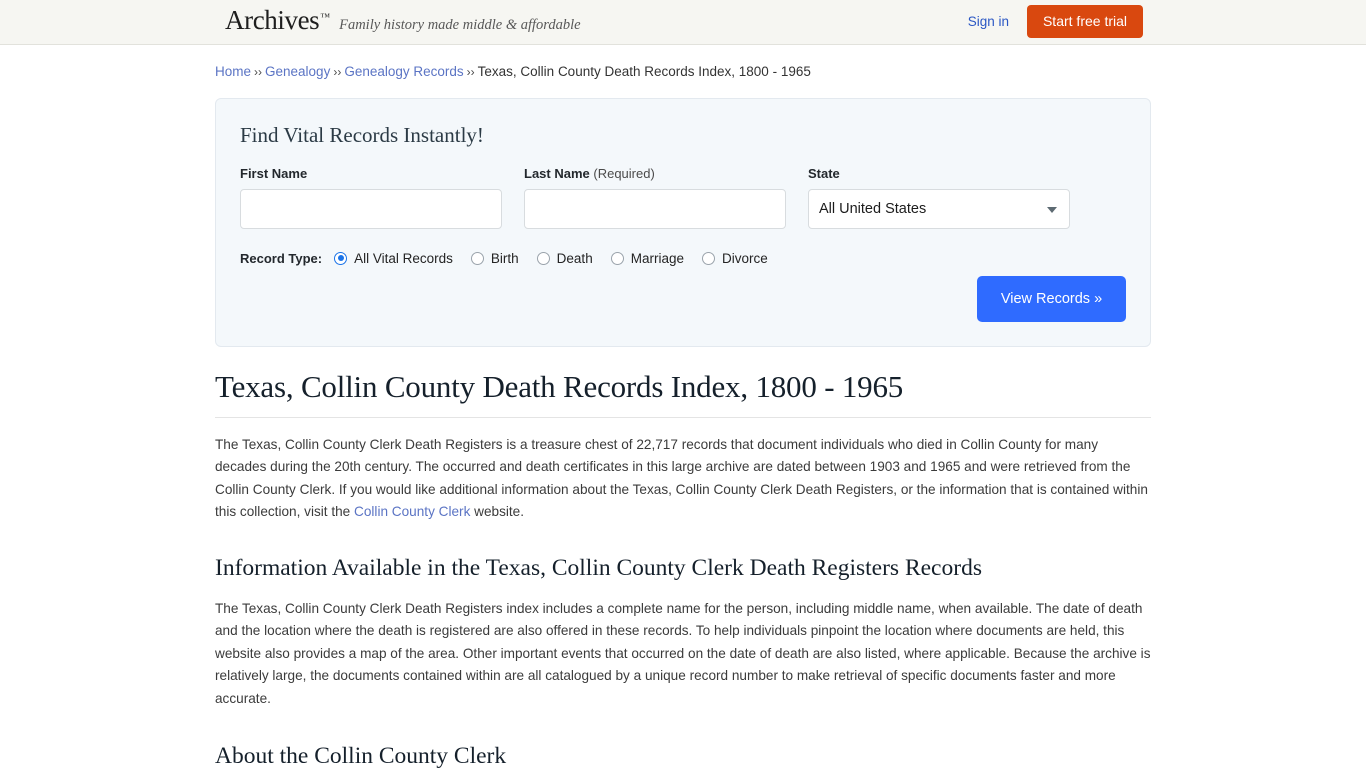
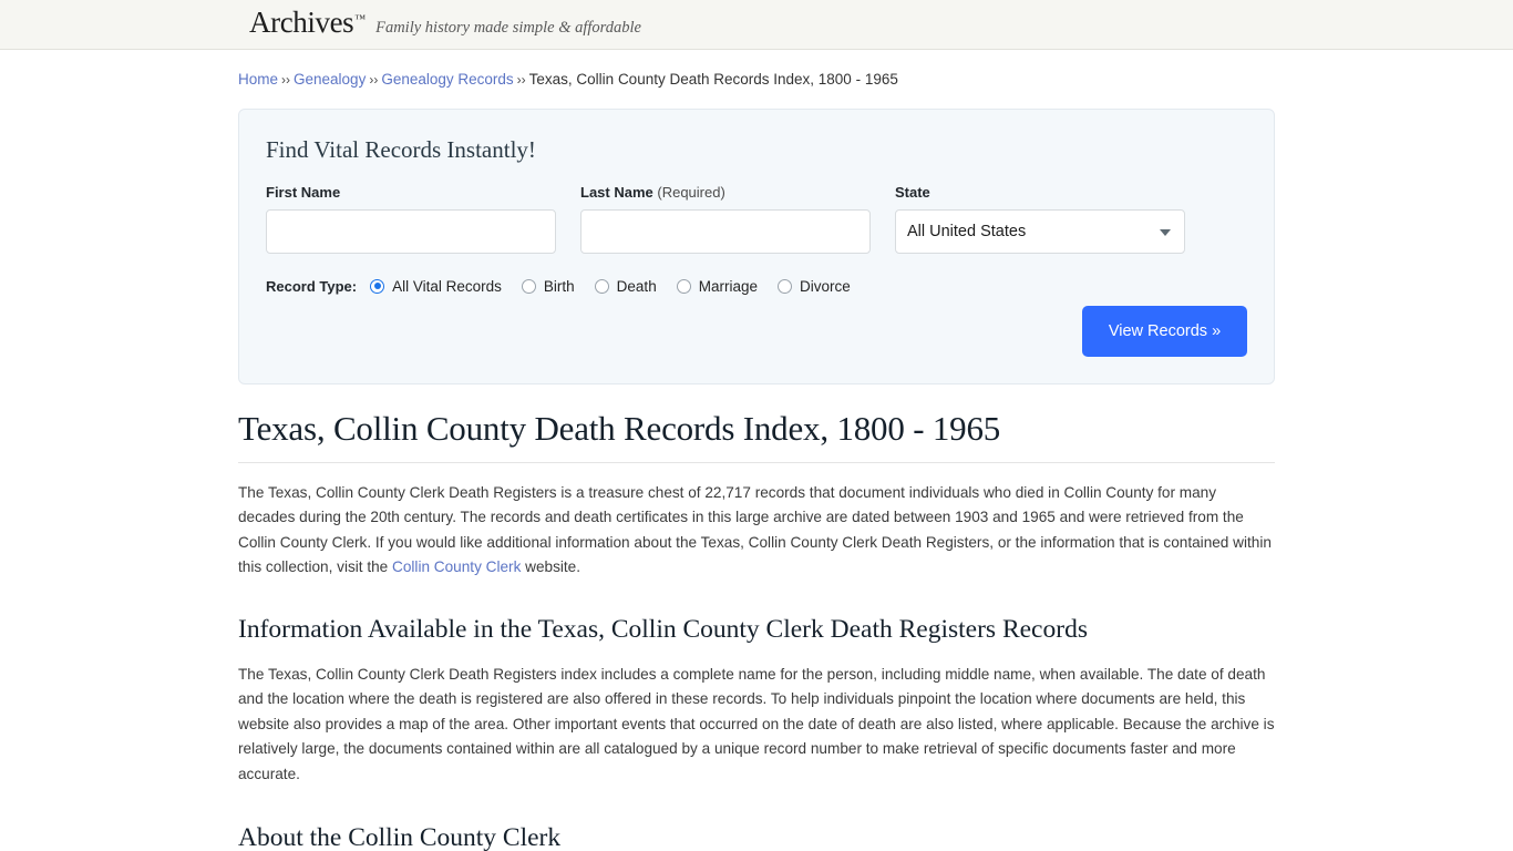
  Archives
  ™
- Family history made middle & affordable
+ Family history made simple & affordable
- Sign in
- Start free trial
  Home ›› Genealogy ›› Genealogy Records ›› Texas, Collin County Death Records Index, 1800 - 1965
  Find Vital Records Instantly!
  First Name
  Last Name (Required)
  State
  All United States
  Record Type:
  All Vital Records
  Birth
  Death
  Marriage
  Divorce
  View Records »
  Texas, Collin County Death Records Index, 1800 - 1965
- The Texas, Collin County Clerk Death Registers is a treasure chest of 22,717 records that document individuals who died in Collin County for many decades during the 20th century. The occurred and death certificates in this large archive are dated between 1903 and 1965 and were retrieved from the Collin County Clerk. If you would like additional information about the Texas, Collin County Clerk Death Registers, or the information that is contained within this collection, visit the Collin County Clerk website.
+ The Texas, Collin County Clerk Death Registers is a treasure chest of 22,717 records that document individuals who died in Collin County for many decades during the 20th century. The records and death certificates in this large archive are dated between 1903 and 1965 and were retrieved from the Collin County Clerk. If you would like additional information about the Texas, Collin County Clerk Death Registers, or the information that is contained within this collection, visit the Collin County Clerk website.
  Information Available in the Texas, Collin County Clerk Death Registers Records
  The Texas, Collin County Clerk Death Registers index includes a complete name for the person, including middle name, when available. The date of death and the location where the death is registered are also offered in these records. To help individuals pinpoint the location where documents are held, this website also provides a map of the area. Other important events that occurred on the date of death are also listed, where applicable. Because the archive is relatively large, the documents contained within are all catalogued by a unique record number to make retrieval of specific documents faster and more accurate.
  About the Collin County Clerk
